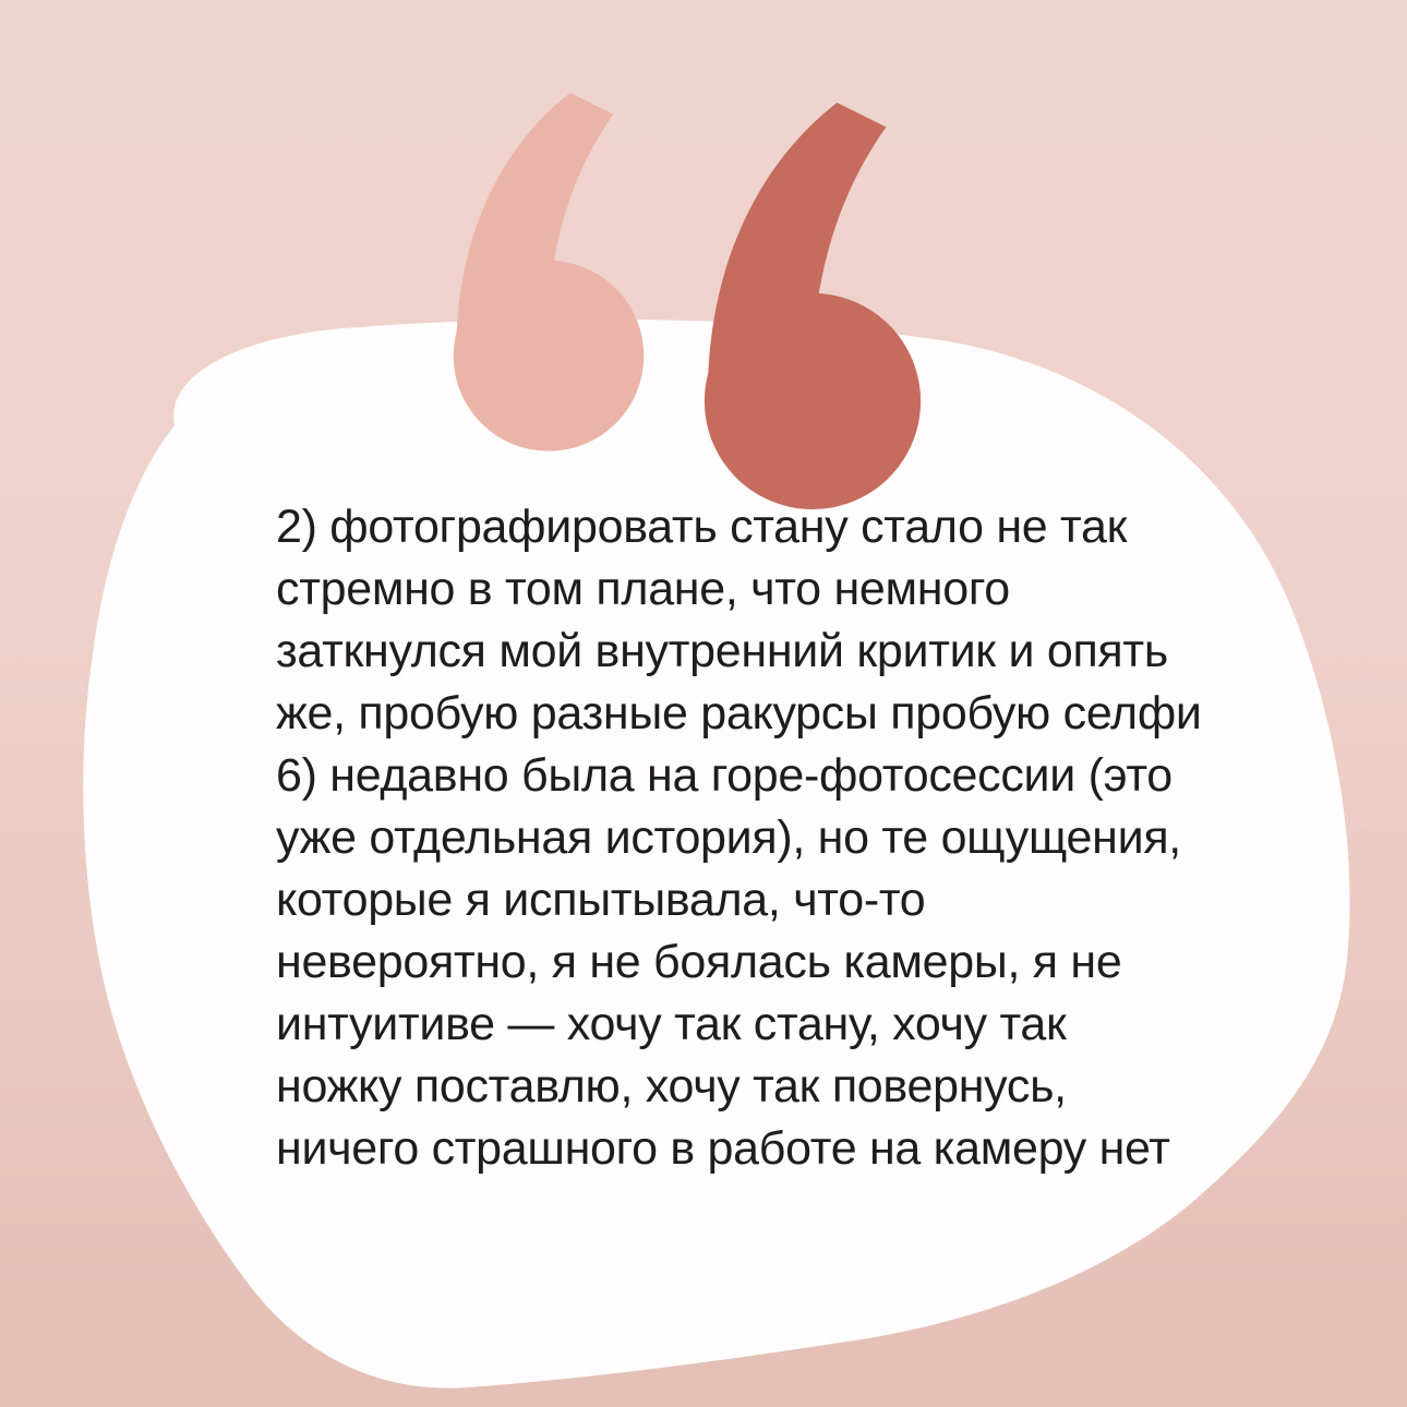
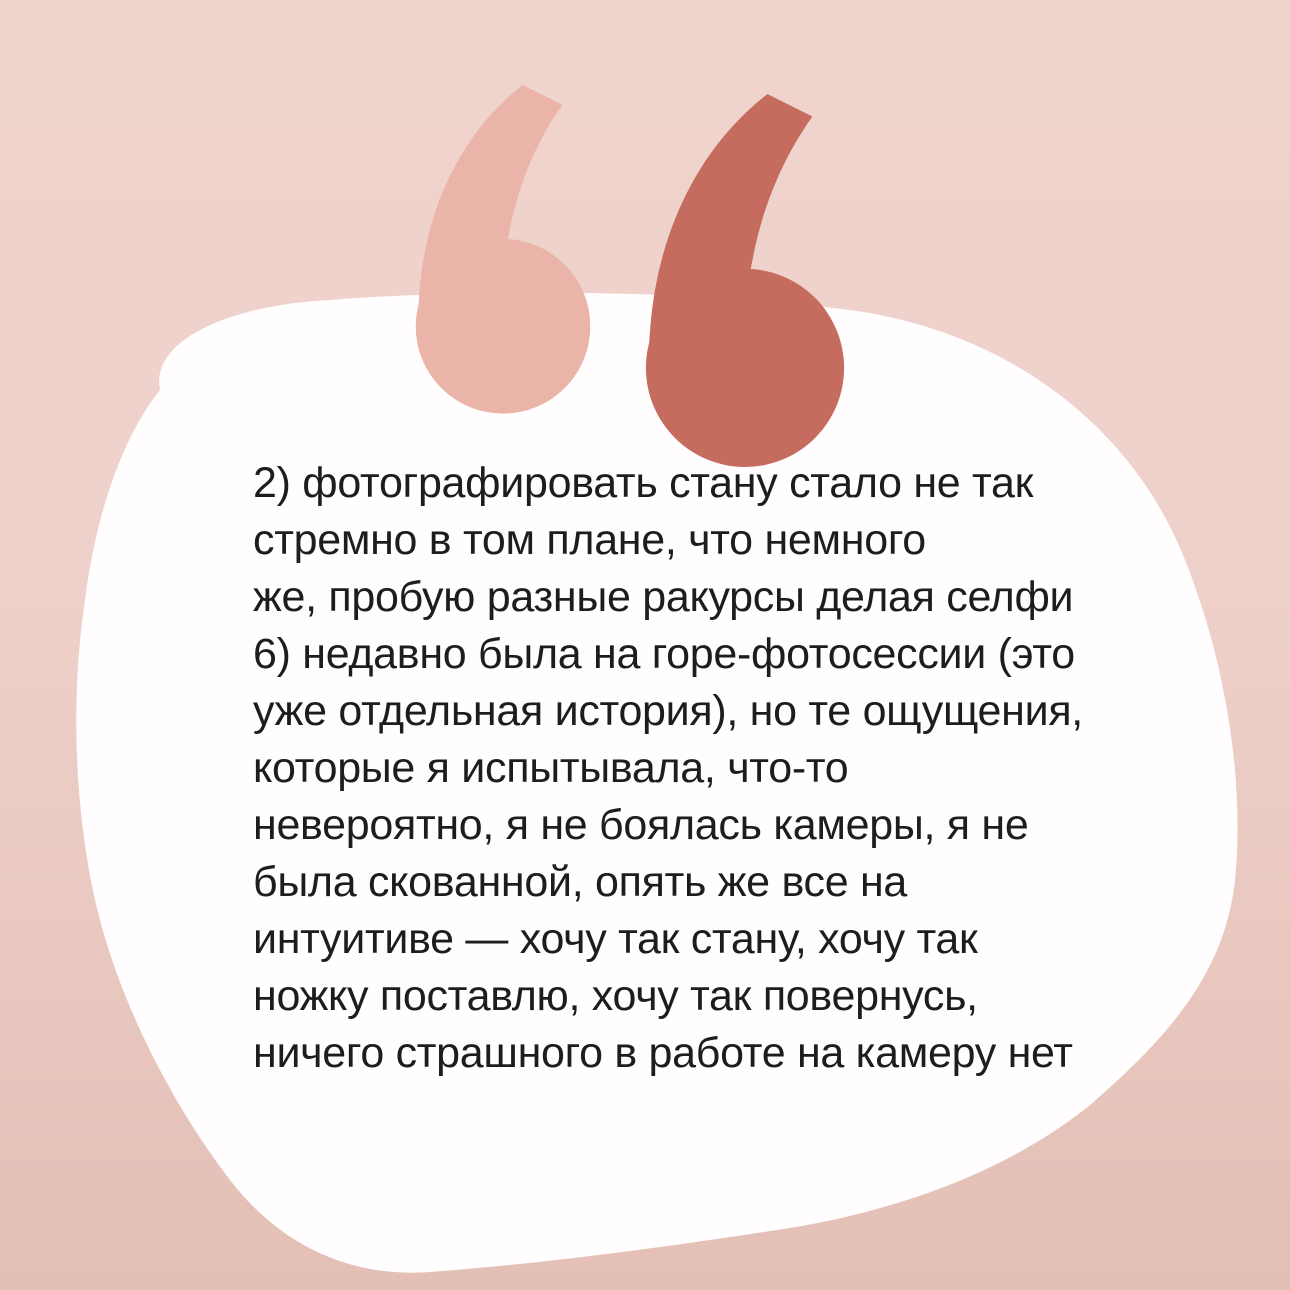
  2) фотографировать стану стало не так
  стремно в том плане, что немного
- заткнулся мой внутренний критик и опять
- же, пробую разные ракурсы пробую селфи
+ же, пробую разные ракурсы делая селфи
  6) недавно была на горе-фотосессии (это
  уже отдельная история), но те ощущения,
  которые я испытывала, что-то
  невероятно, я не боялась камеры, я не
+ была скованной, опять же все на
  интуитиве — хочу так стану, хочу так
  ножку поставлю, хочу так повернусь,
  ничего страшного в работе на камеру нет
